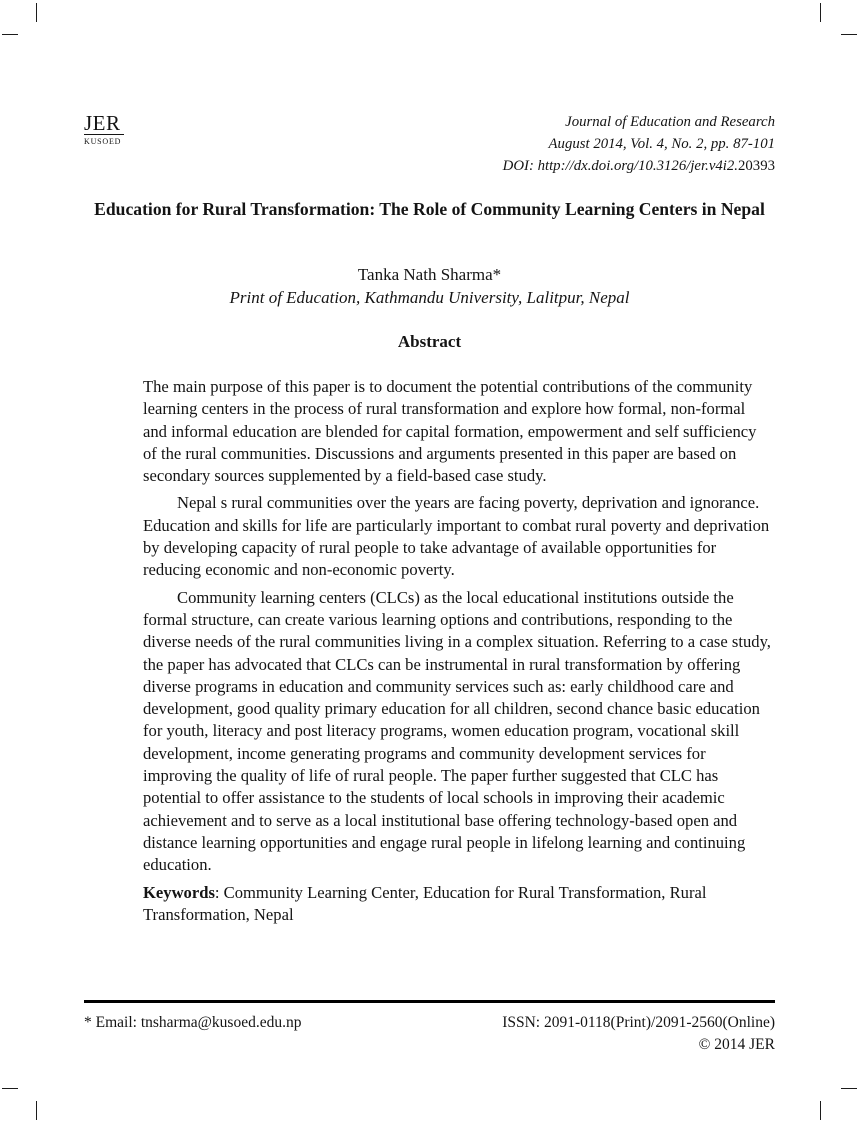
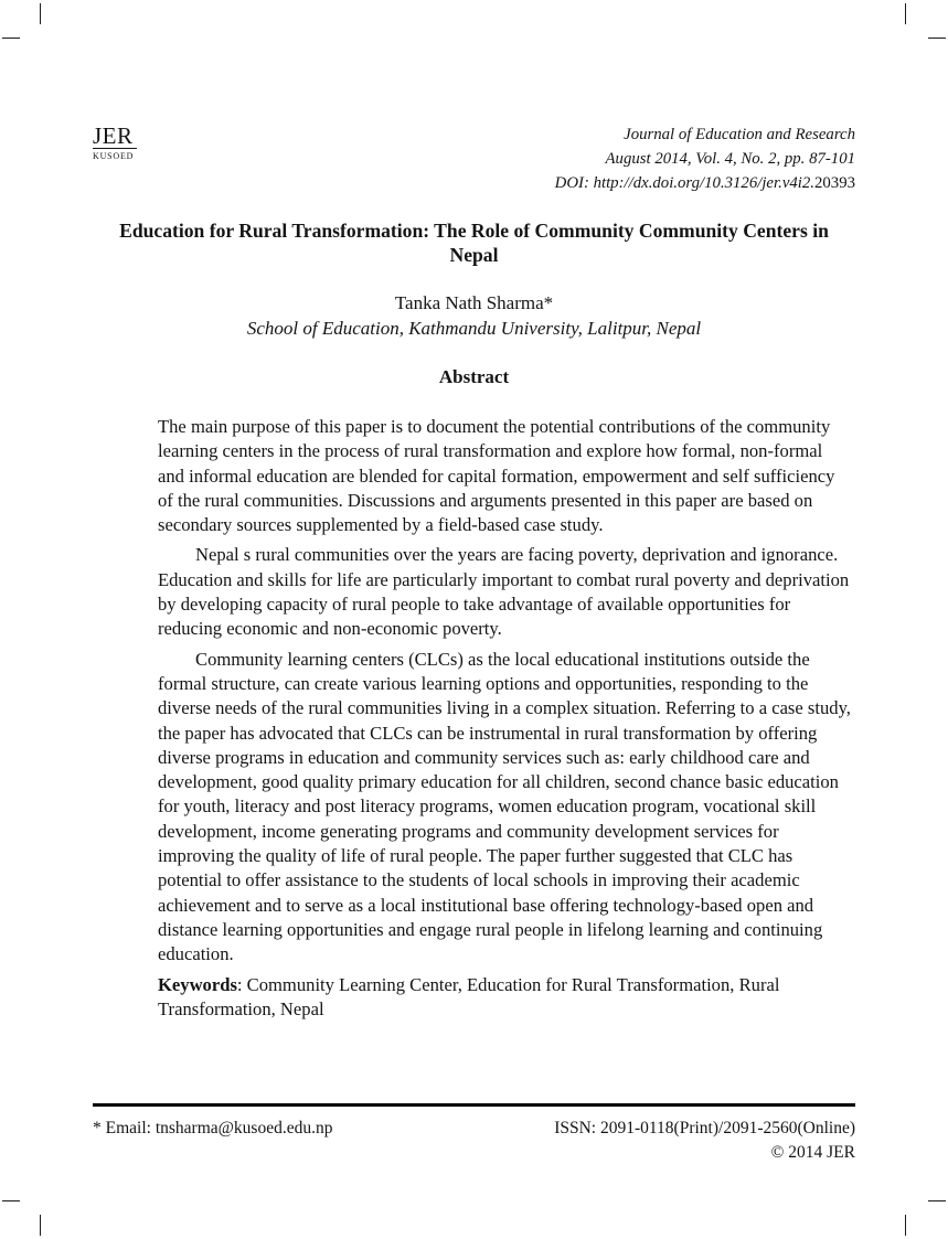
  JER
  KUSOED
  Journal of Education and Research
  August 2014, Vol. 4, No. 2, pp. 87-101
  DOI: http://dx.doi.org/10.3126/jer.v4i2.20393
- Education for Rural Transformation: The Role of Community Learning Centers in Nepal
+ Education for Rural Transformation: The Role of Community Community Centers in Nepal
  Tanka Nath Sharma*
- Print of Education, Kathmandu University, Lalitpur, Nepal
+ School of Education, Kathmandu University, Lalitpur, Nepal
  Abstract
  The main purpose of this paper is to document the potential contributions of the community learning centers in the process of rural transformation and explore how formal, non-formal and informal education are blended for capital formation, empowerment and self sufficiency of the rural communities. Discussions and arguments presented in this paper are based on secondary sources supplemented by a field-based case study.
  Nepal s rural communities over the years are facing poverty, deprivation and ignorance. Education and skills for life are particularly important to combat rural poverty and deprivation by developing capacity of rural people to take advantage of available opportunities for reducing economic and non-economic poverty.
- Community learning centers (CLCs) as the local educational institutions outside the formal structure, can create various learning options and contributions, responding to the diverse needs of the rural communities living in a complex situation. Referring to a case study, the paper has advocated that CLCs can be instrumental in rural transformation by offering diverse programs in education and community services such as: early childhood care and development, good quality primary education for all children, second chance basic education for youth, literacy and post literacy programs, women education program, vocational skill development, income generating programs and community development services for improving the quality of life of rural people. The paper further suggested that CLC has potential to offer assistance to the students of local schools in improving their academic achievement and to serve as a local institutional base offering technology-based open and distance learning opportunities and engage rural people in lifelong learning and continuing education.
+ Community learning centers (CLCs) as the local educational institutions outside the formal structure, can create various learning options and opportunities, responding to the diverse needs of the rural communities living in a complex situation. Referring to a case study, the paper has advocated that CLCs can be instrumental in rural transformation by offering diverse programs in education and community services such as: early childhood care and development, good quality primary education for all children, second chance basic education for youth, literacy and post literacy programs, women education program, vocational skill development, income generating programs and community development services for improving the quality of life of rural people. The paper further suggested that CLC has potential to offer assistance to the students of local schools in improving their academic achievement and to serve as a local institutional base offering technology-based open and distance learning opportunities and engage rural people in lifelong learning and continuing education.
  Keywords: Community Learning Center, Education for Rural Transformation, Rural Transformation, Nepal
  * Email: tnsharma@kusoed.edu.np
  ISSN: 2091-0118(Print)/2091-2560(Online)
  © 2014 JER
